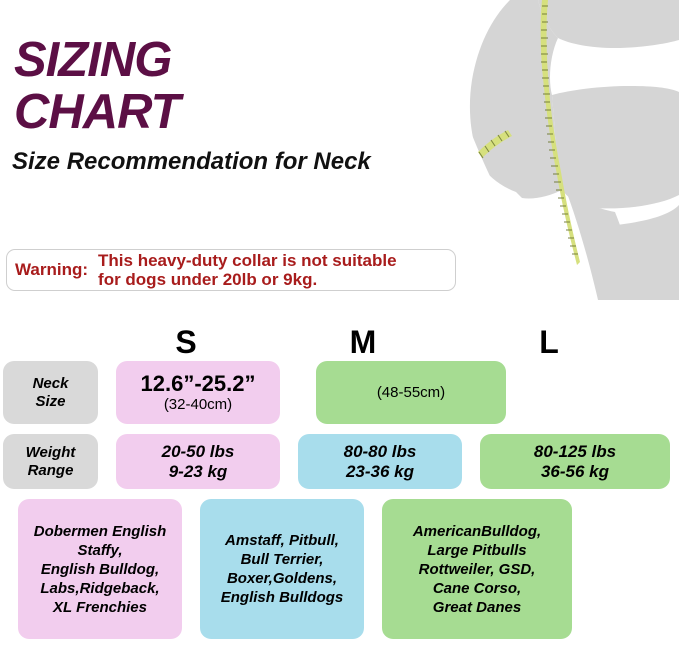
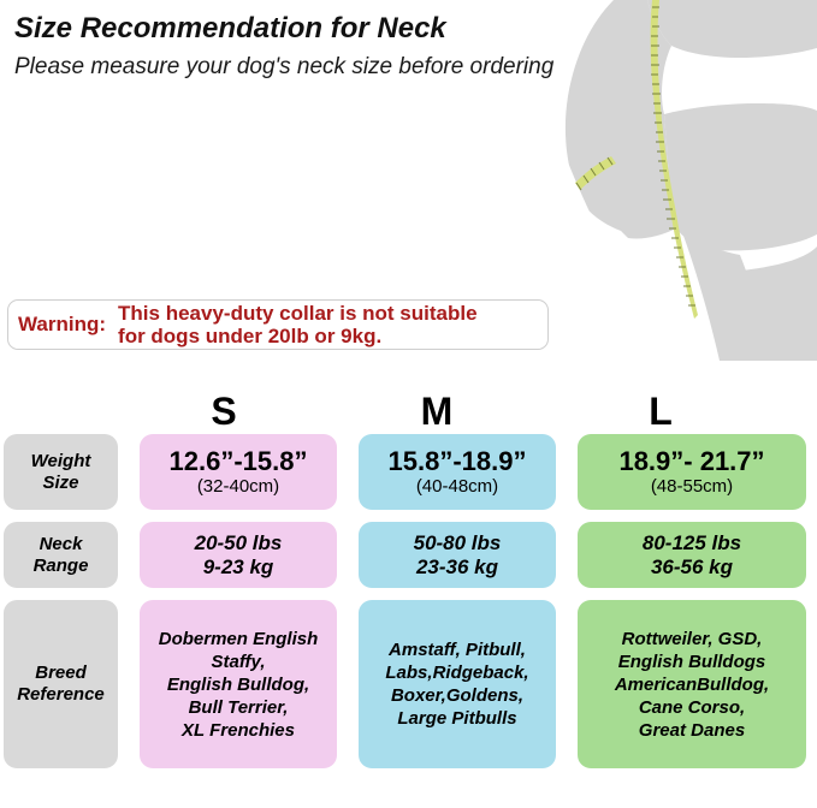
- SIZING
- CHART
  Size Recommendation for Neck
+ Please measure your dog's neck size before ordering
  Warning:
  This heavy-duty collar is not suitable
  for dogs under 20lb or 9kg.
  S
  M
  L
- Neck
+ Weight
  Size
- 12.6”-25.2”
+ 12.6”-15.8”
  (32-40cm)
+ 15.8”-18.9”
+ (40-48cm)
+ 18.9”- 21.7”
  (48-55cm)
- Weight
+ Neck
  Range
  20-50 lbs
  9-23 kg
- 80-80 lbs
+ 50-80 lbs
  23-36 kg
  80-125 lbs
  36-56 kg
+ Breed
+ Reference
  Dobermen English
  Staffy,
  English Bulldog,
- Labs,Ridgeback,
+ Bull Terrier,
  XL Frenchies
  Amstaff, Pitbull,
- Bull Terrier,
+ Labs,Ridgeback,
  Boxer,Goldens,
- English Bulldogs
+ Large Pitbulls
- AmericanBulldog,
+ Rottweiler, GSD,
- Large Pitbulls
+ English Bulldogs
- Rottweiler, GSD,
+ AmericanBulldog,
  Cane Corso,
  Great Danes
